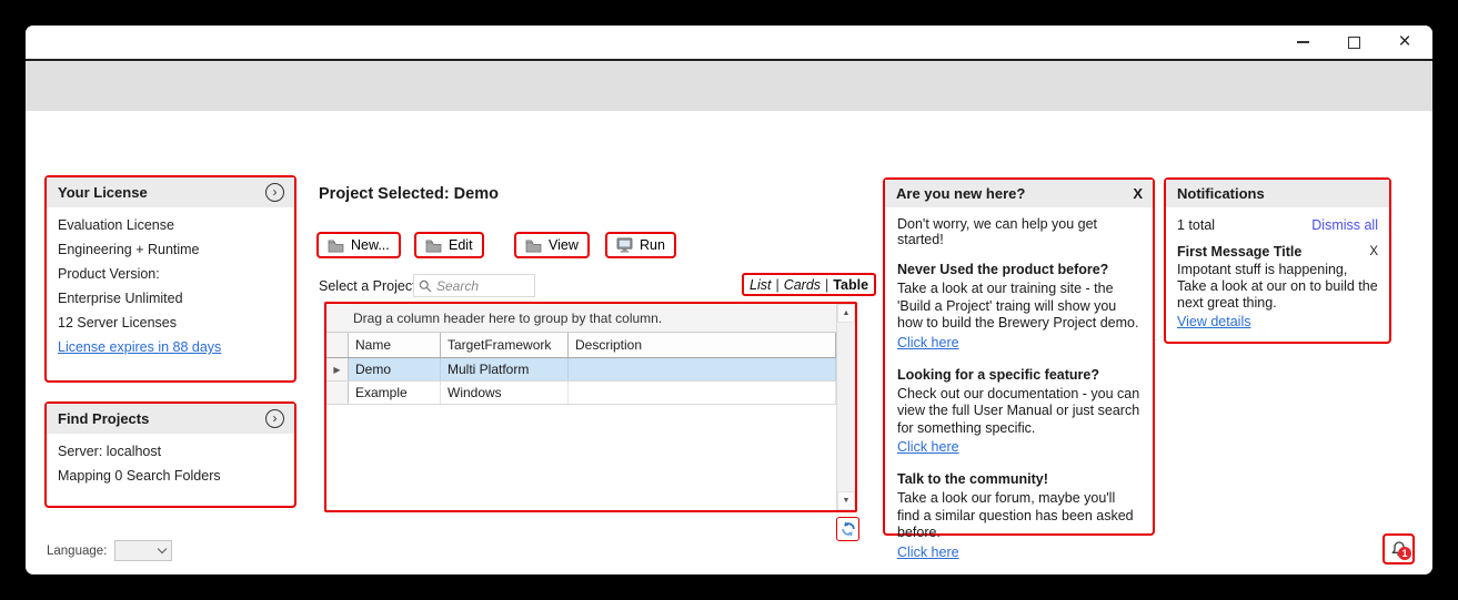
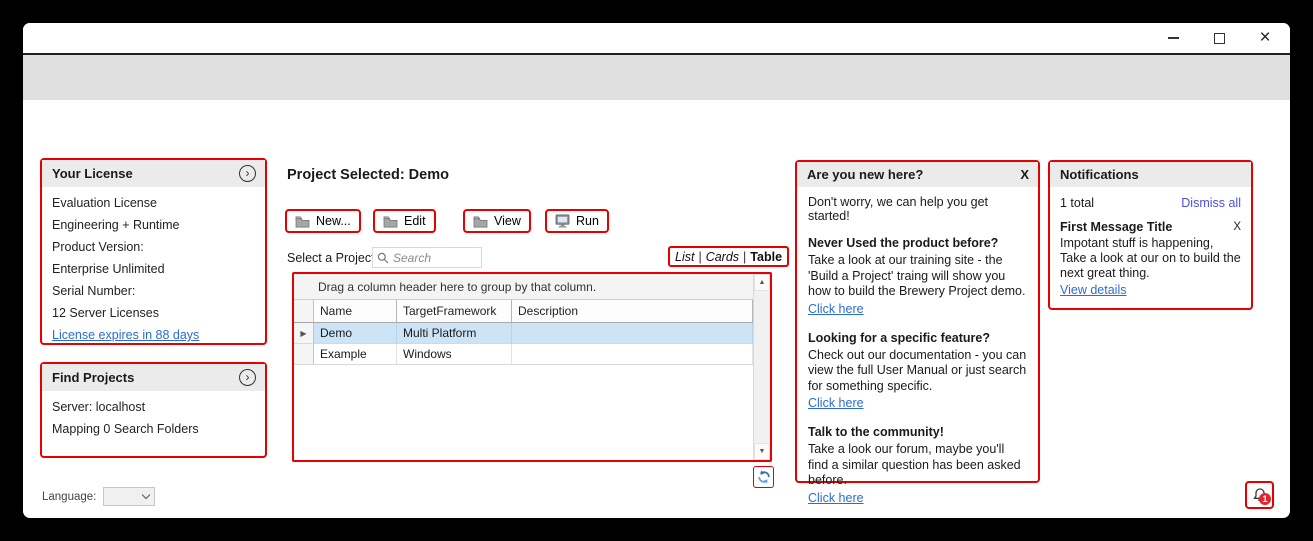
  ×
  Your License
  ›
  Evaluation License
  Engineering + Runtime
  Product Version:
  Enterprise Unlimited
+ Serial Number:
  12 Server Licenses
  License expires in 88 days
  Find Projects
  ›
  Server: localhost
  Mapping 0 Search Folders
  Project Selected: Demo
  New...
  Edit
  View
  Run
  Select a Projec
  Search
  List
  |
  Cards
  |
  Table
  Drag a column header here to group by that column.
  Name
  TargetFramework
  Description
  ▶
  Demo
  Multi Platform
  Example
  Windows
  Are you new here?
  X
  Don't worry, we can help you get started!
  Never Used the product before?
  Take a look at our training site - the 'Build a Project' traing will show you how to build the Brewery Project demo.
  Click here
  Looking for a specific feature?
  Check out our documentation - you can view the full User Manual or just search for something specific.
  Click here
  Talk to the community!
  Take a look our forum, maybe you'll find a similar question has been asked before.
  Click here
  Notifications
  1 total
  Dismiss all
  First Message Title
  X
  Impotant stuff is happening, Take a look at our on to build the next great thing.
  View details
  Language:
  1
